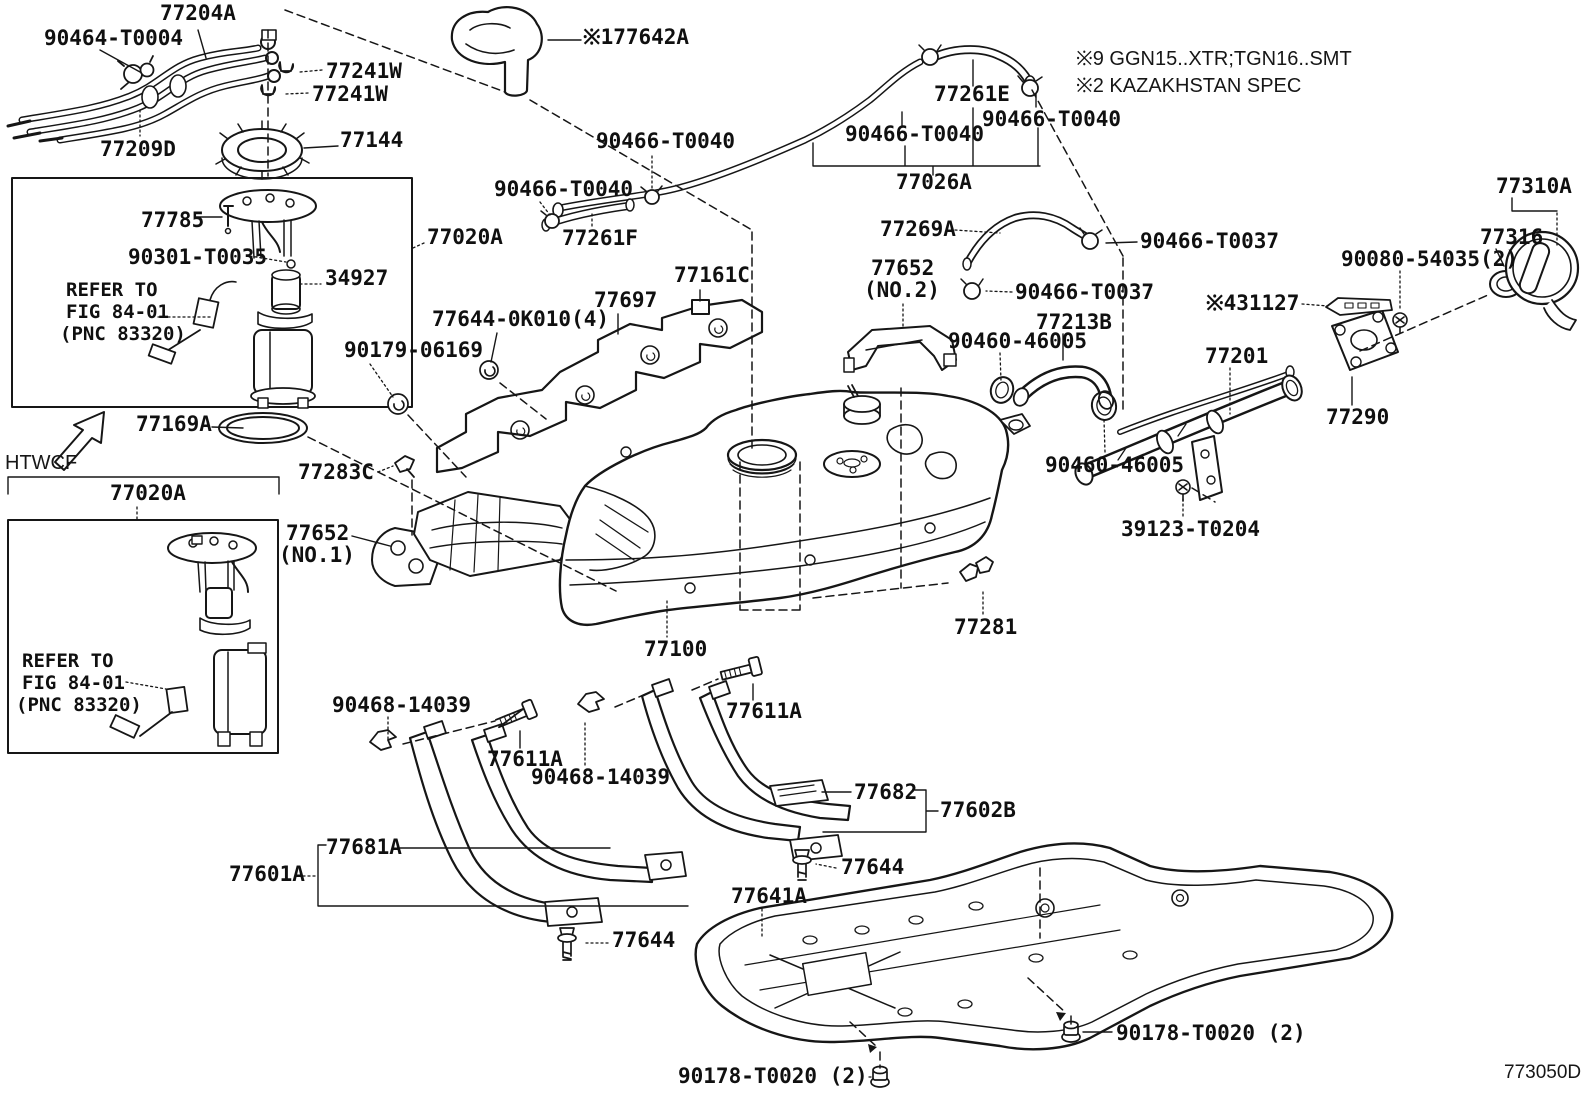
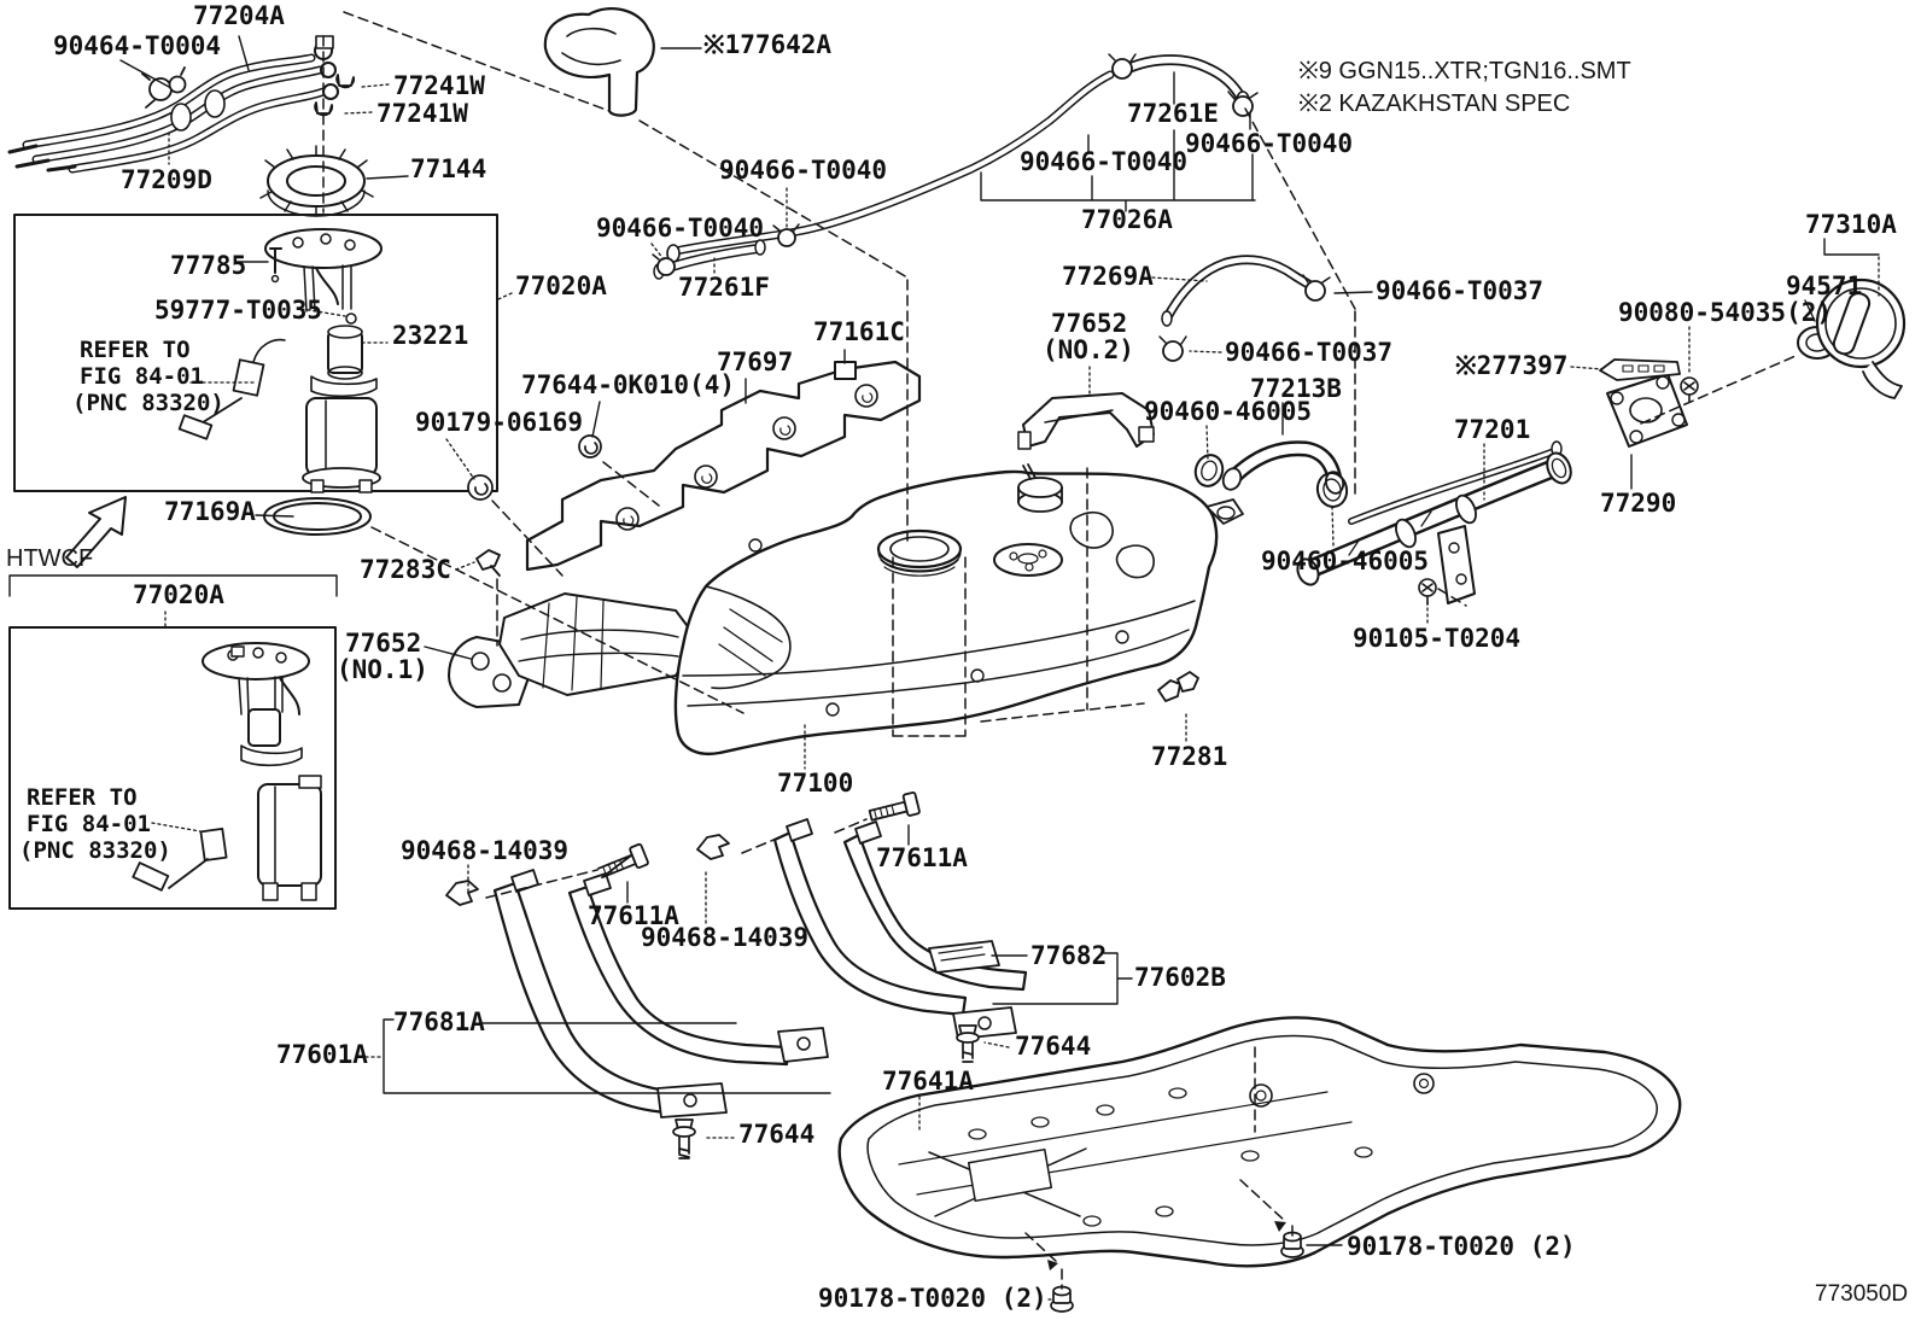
  90464-T0004
  77204A
  77241W
  77241W
  77209D
  77144
  77785
- 90301-T0035
+ 59777-T0035
- 34927
+ 23221
  REFER TO
  FIG 84-01
  (PNC 83320)
  77169A
  77020A
  90179-06169
  77644-0K010(4)
  77697
  77161C
  ※177642A
  90466-T0040
  90466-T0040
  77261F
  77261E
  90466-T0040
  90466-T0040
  77026A
  ※9 GGN15..XTR;TGN16..SMT
  ※2 KAZAKHSTAN SPEC
  77269A
  90466-T0037
  90466-T0037
  77652
  (NO.2)
  77213B
  90460-46005
  77201
  77310A
- 77316
+ 94571
  90080-54035(2)
- ※431127
+ ※277397
  77290
  90460-46005
- 39123-T0204
+ 90105-T0204
  77283C
  HTWCF
  77020A
  REFER TO
  FIG 84-01
  (PNC 83320)
  77652
  (NO.1)
  77100
  77281
  77611A
  90468-14039
  77611A
  90468-14039
  77681A
  77601A
  77644
  77682
  77602B
  77644
  77641A
  90178-T0020 (2)
  90178-T0020 (2)
  773050D
